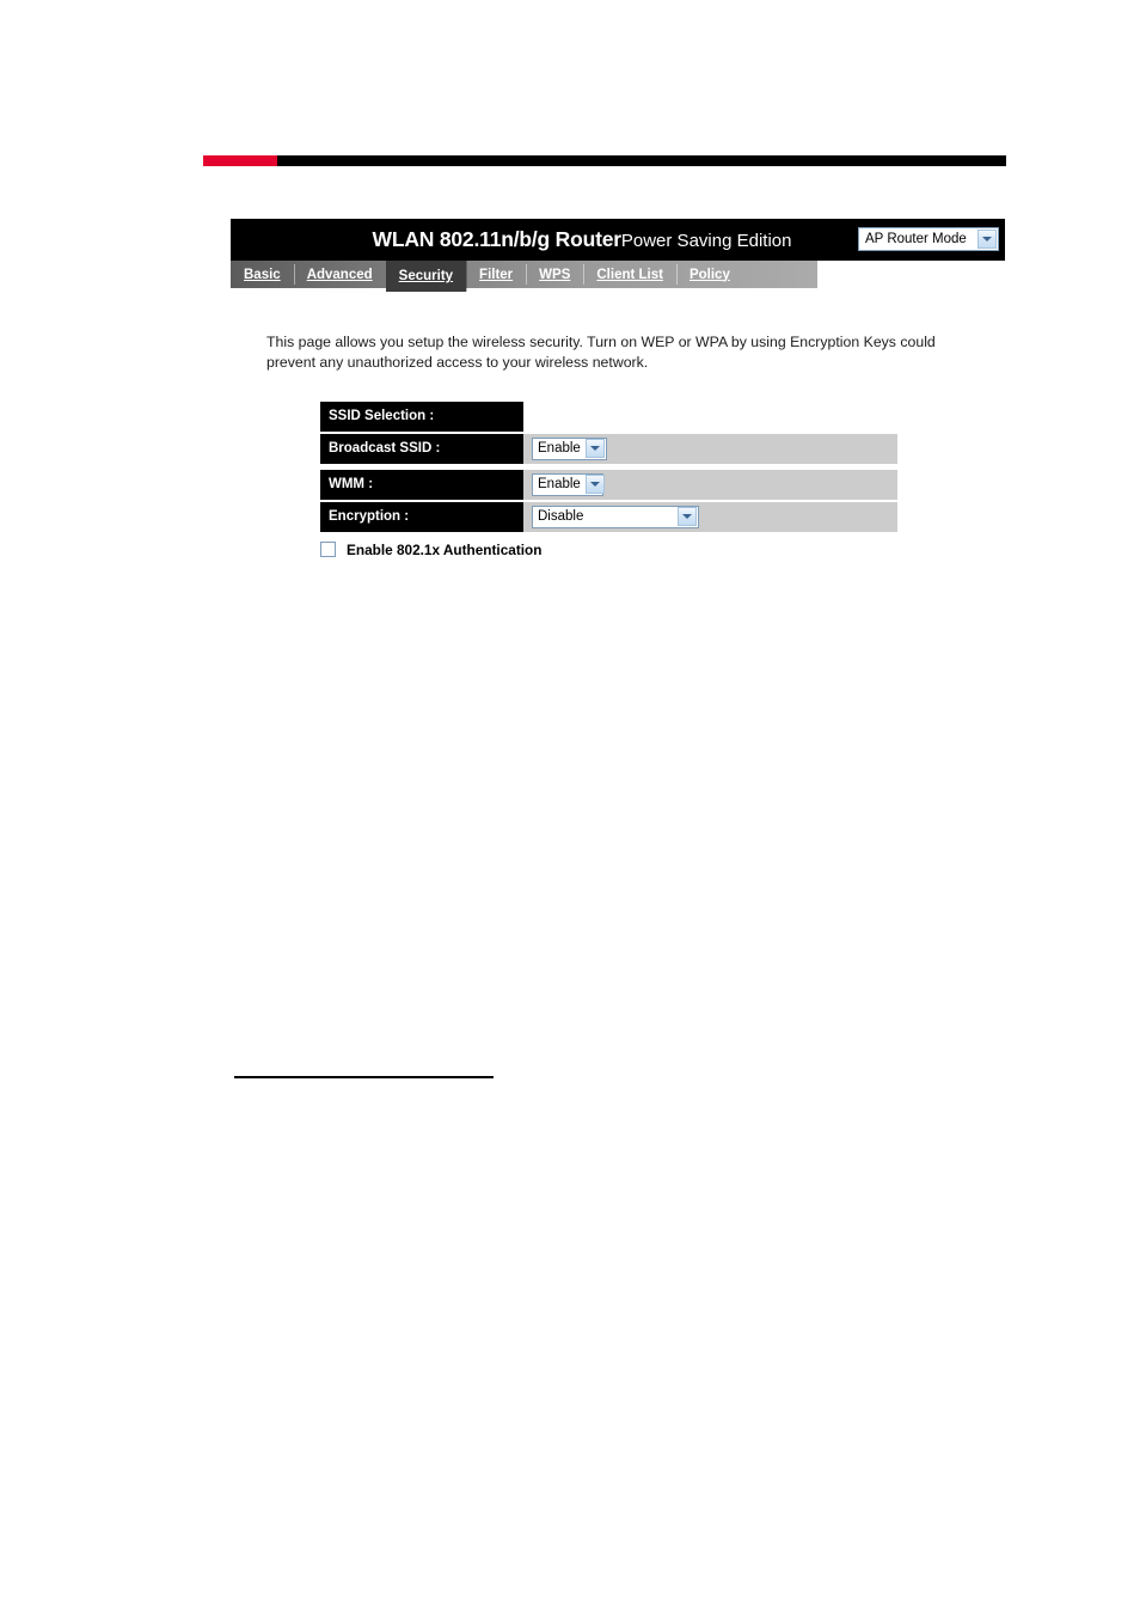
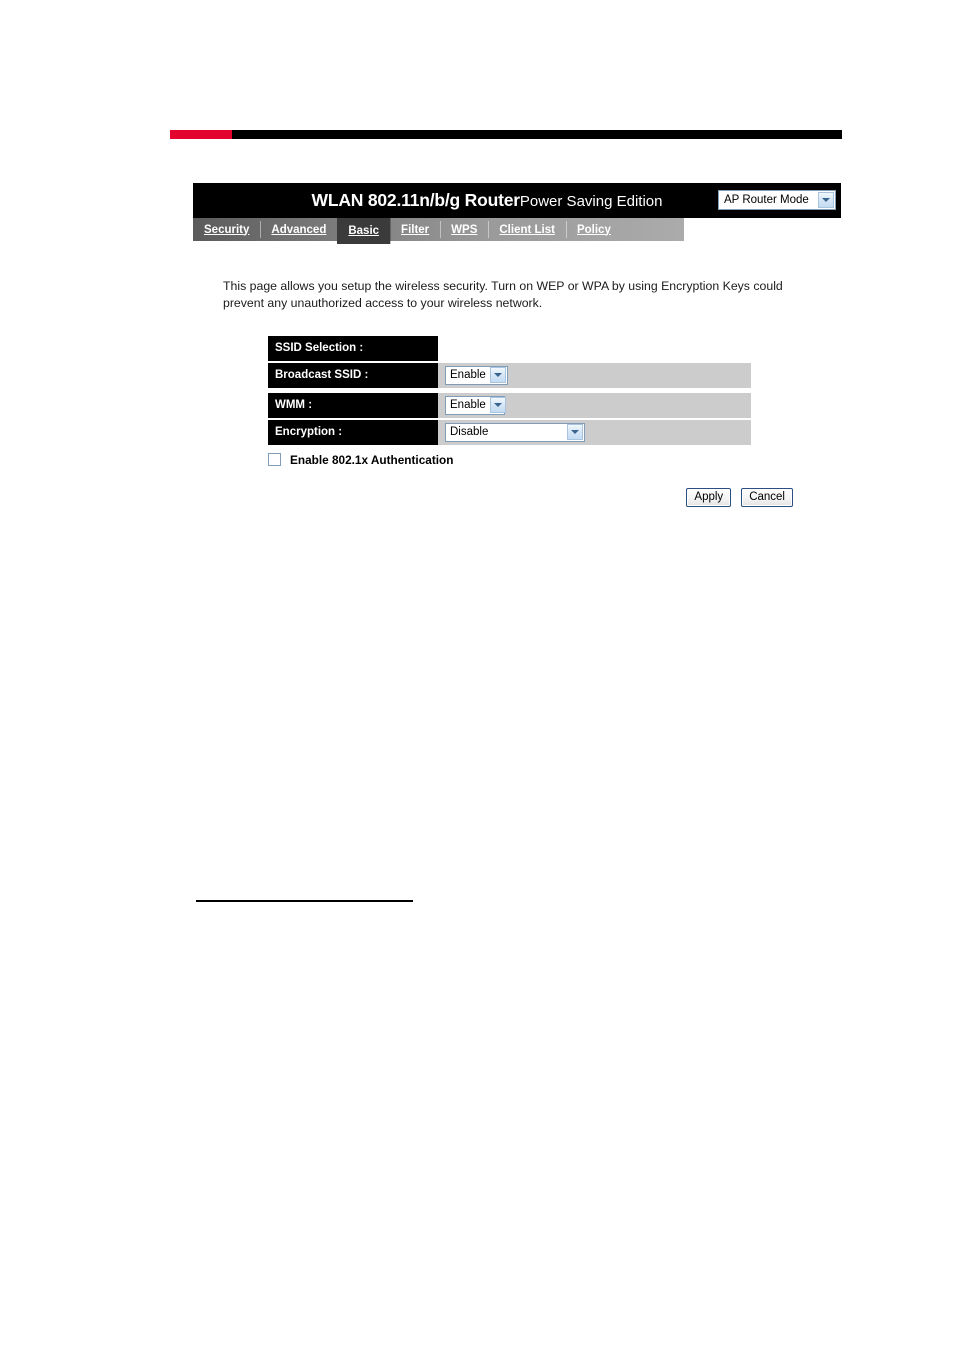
  WLAN 802.11n/b/g RouterPower Saving Edition
  AP Router Mode
- Basic
+ Security
  Advanced
- Security
+ Basic
  Filter
  WPS
  Client List
  Policy
  This page allows you setup the wireless security. Turn on WEP or WPA by using Encryption Keys could prevent any unauthorized access to your wireless network.
  SSID Selection :
  Broadcast SSID :
  Enable
  WMM :
  Enable
  Encryption :
  Disable
  Enable 802.1x Authentication
+ Apply
+ Cancel
